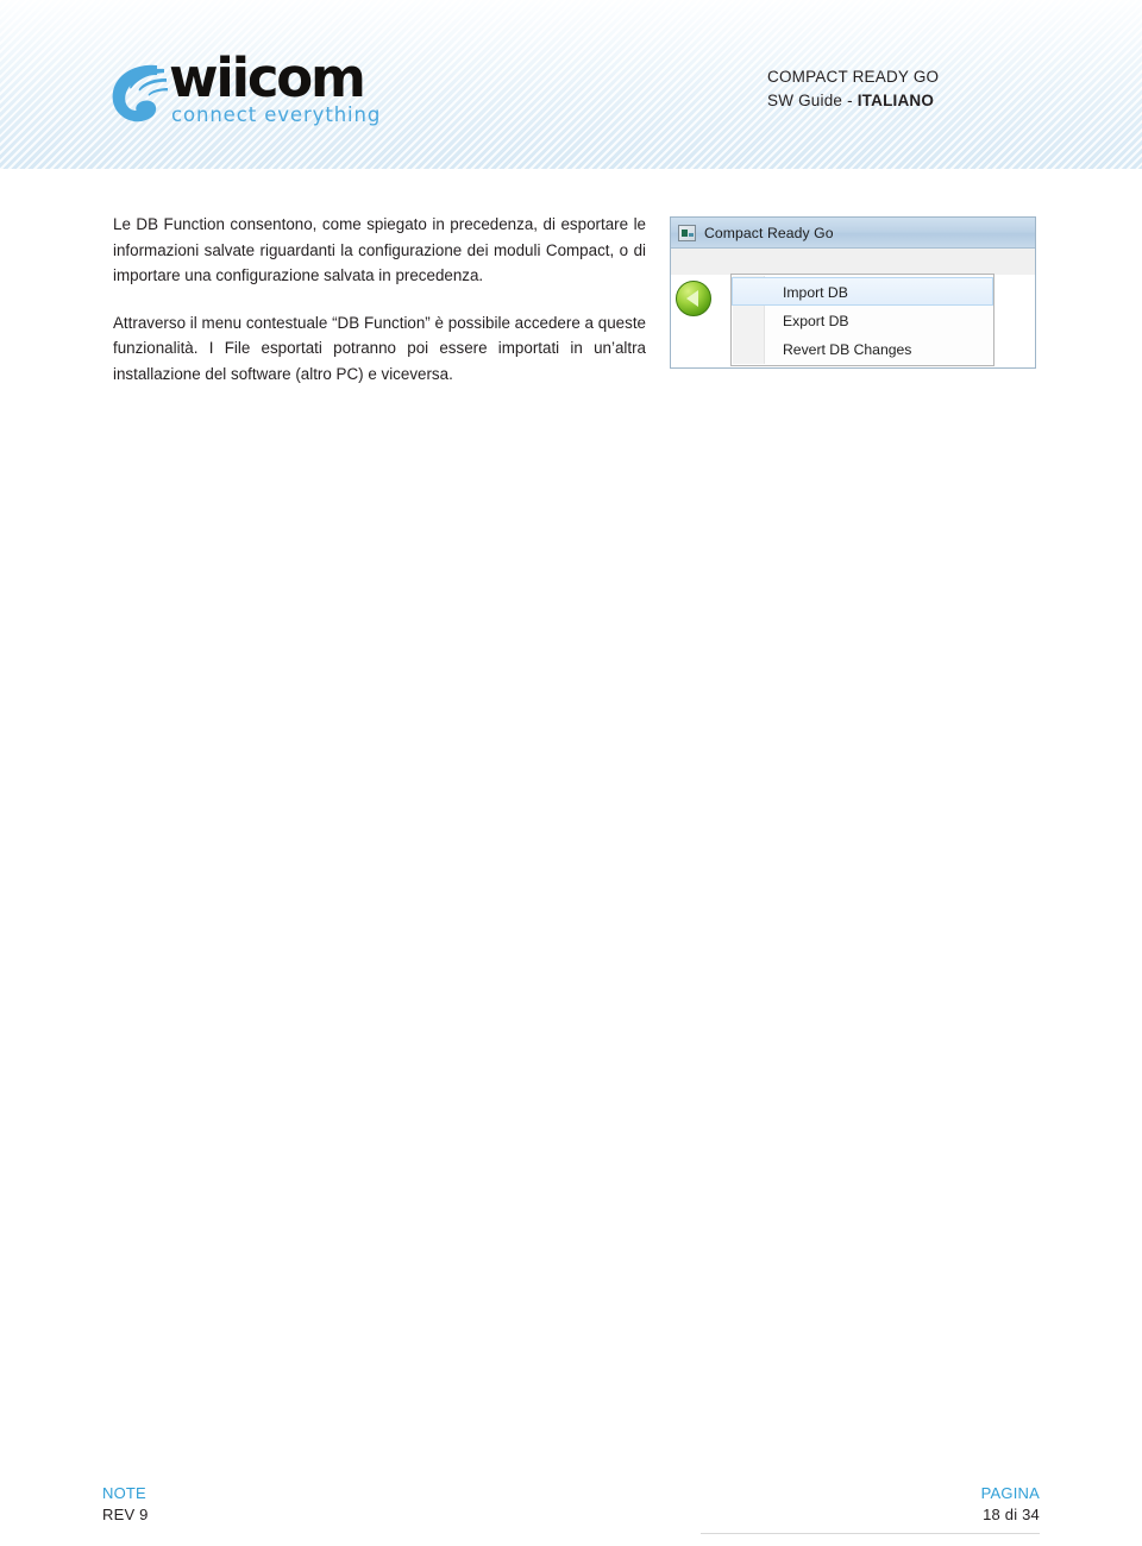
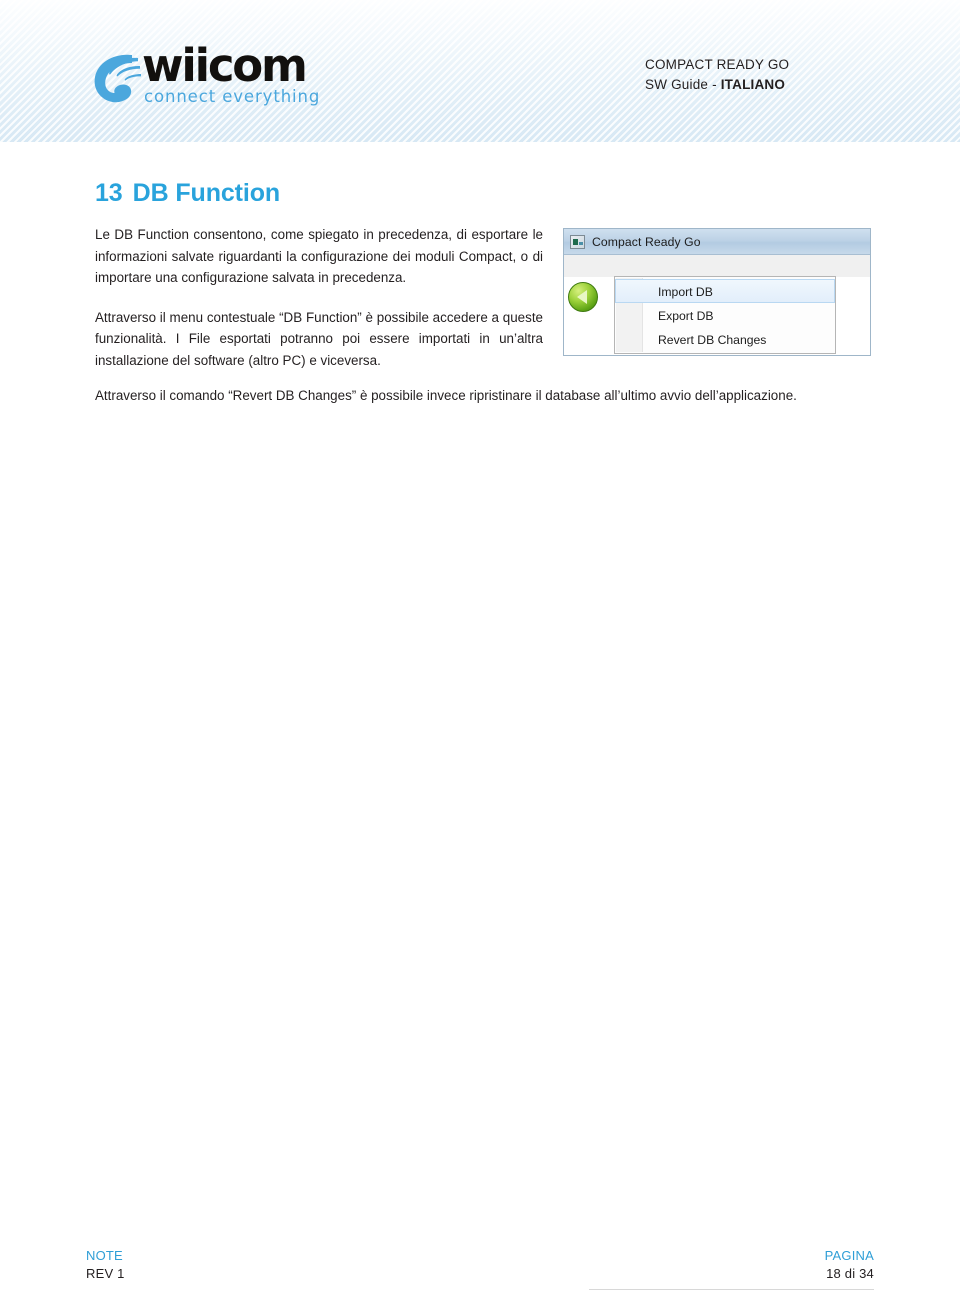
  wiicom
  connect everything
  COMPACT READY GO
  SW Guide - ITALIANO
+ 13 DB Function
  Compact Ready Go
  Import DB
  Export DB
  Revert DB Changes
  Le DB Function consentono, come spiegato in precedenza, di esportare le informazioni salvate riguardanti la configurazione dei moduli Compact, o di importare una configurazione salvata in precedenza.
  Attraverso il menu contestuale “DB Function” è possibile accedere a queste funzionalità. I File esportati potranno poi essere importati in un’altra installazione del software (altro PC) e viceversa.
+ Attraverso il comando “Revert DB Changes” è possibile invece ripristinare il database all’ultimo avvio dell’applicazione.
  NOTE
- REV 9
+ REV 1
  PAGINA
  18 di 34
